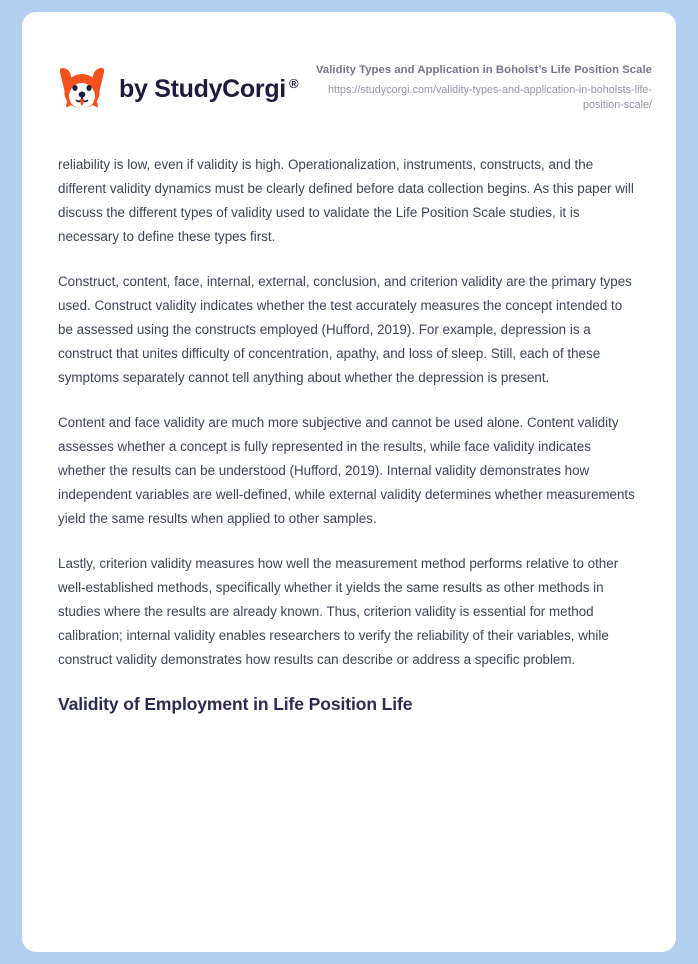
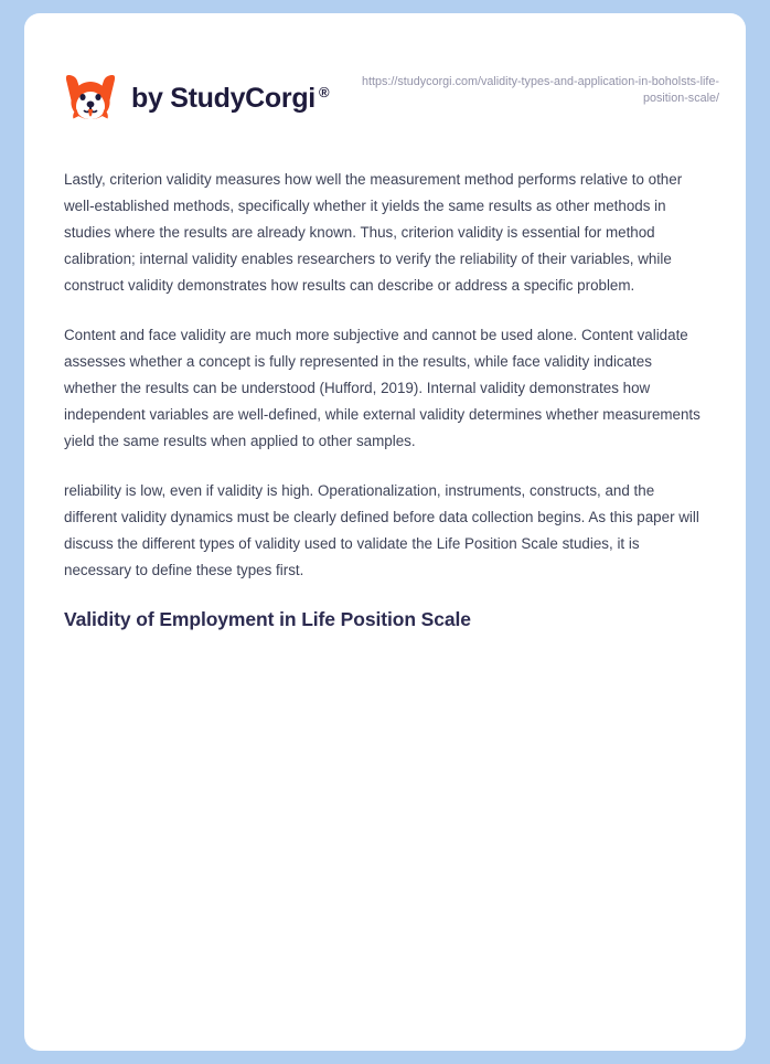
  by StudyCorgi
  ®
- Validity Types and Application in Boholst’s Life Position Scale
  https://studycorgi.com/validity-types-and-application-in-boholsts-life-position-scale/
- reliability is low, even if validity is high. Operationalization, instruments, constructs, and the different validity dynamics must be clearly defined before data collection begins. As this paper will discuss the different types of validity used to validate the Life Position Scale studies, it is necessary to define these types first.
+ Lastly, criterion validity measures how well the measurement method performs relative to other well-established methods, specifically whether it yields the same results as other methods in studies where the results are already known. Thus, criterion validity is essential for method calibration; internal validity enables researchers to verify the reliability of their variables, while construct validity demonstrates how results can describe or address a specific problem.
- Construct, content, face, internal, external, conclusion, and criterion validity are the primary types used. Construct validity indicates whether the test accurately measures the concept intended to be assessed using the constructs employed (Hufford, 2019). For example, depression is a construct that unites difficulty of concentration, apathy, and loss of sleep. Still, each of these symptoms separately cannot tell anything about whether the depression is present.
- Content and face validity are much more subjective and cannot be used alone. Content validity assesses whether a concept is fully represented in the results, while face validity indicates whether the results can be understood (Hufford, 2019). Internal validity demonstrates how independent variables are well-defined, while external validity determines whether measurements yield the same results when applied to other samples.
+ Content and face validity are much more subjective and cannot be used alone. Content validate assesses whether a concept is fully represented in the results, while face validity indicates whether the results can be understood (Hufford, 2019). Internal validity demonstrates how independent variables are well-defined, while external validity determines whether measurements yield the same results when applied to other samples.
- Lastly, criterion validity measures how well the measurement method performs relative to other well-established methods, specifically whether it yields the same results as other methods in studies where the results are already known. Thus, criterion validity is essential for method calibration; internal validity enables researchers to verify the reliability of their variables, while construct validity demonstrates how results can describe or address a specific problem.
+ reliability is low, even if validity is high. Operationalization, instruments, constructs, and the different validity dynamics must be clearly defined before data collection begins. As this paper will discuss the different types of validity used to validate the Life Position Scale studies, it is necessary to define these types first.
- Validity of Employment in Life Position Life
+ Validity of Employment in Life Position Scale
